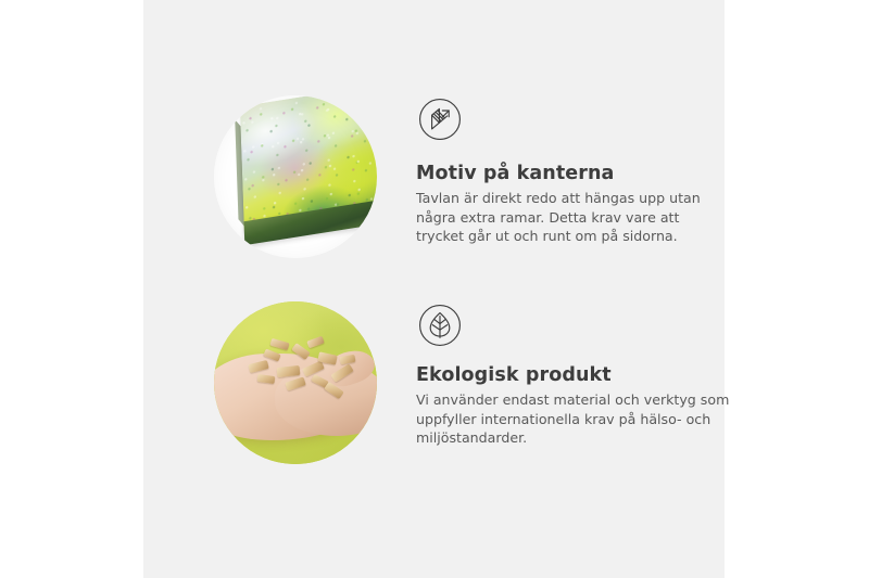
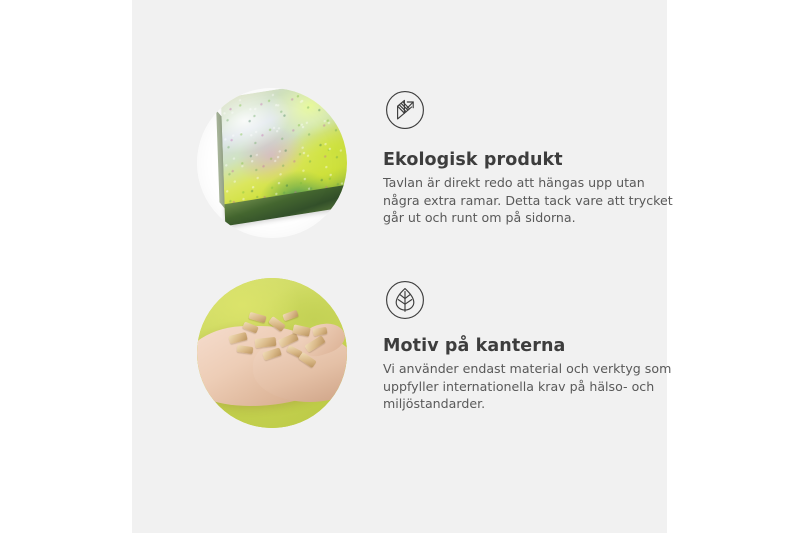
- Motiv på kanterna
+ Ekologisk produkt
- Tavlan är direkt redo att hängas upp utan några extra ramar. Detta krav vare att trycket går ut och runt om på sidorna.
+ Tavlan är direkt redo att hängas upp utan några extra ramar. Detta tack vare att trycket går ut och runt om på sidorna.
- Ekologisk produkt
+ Motiv på kanterna
  Vi använder endast material och verktyg som uppfyller internationella krav på hälso- och miljöstandarder.
